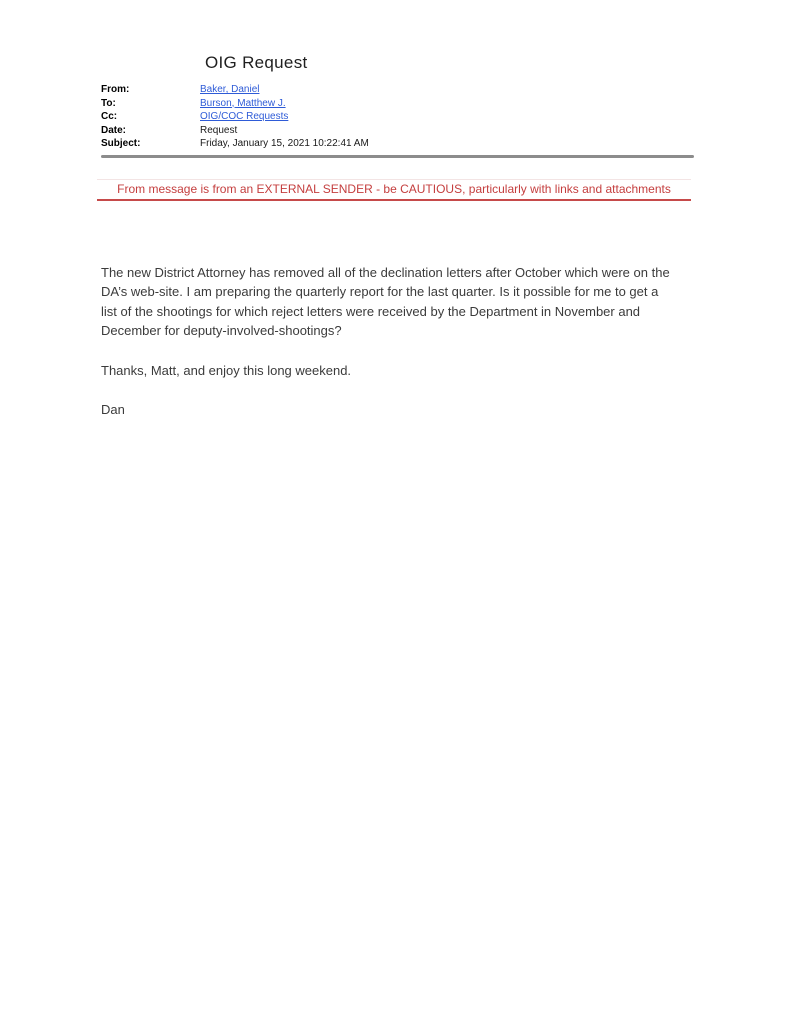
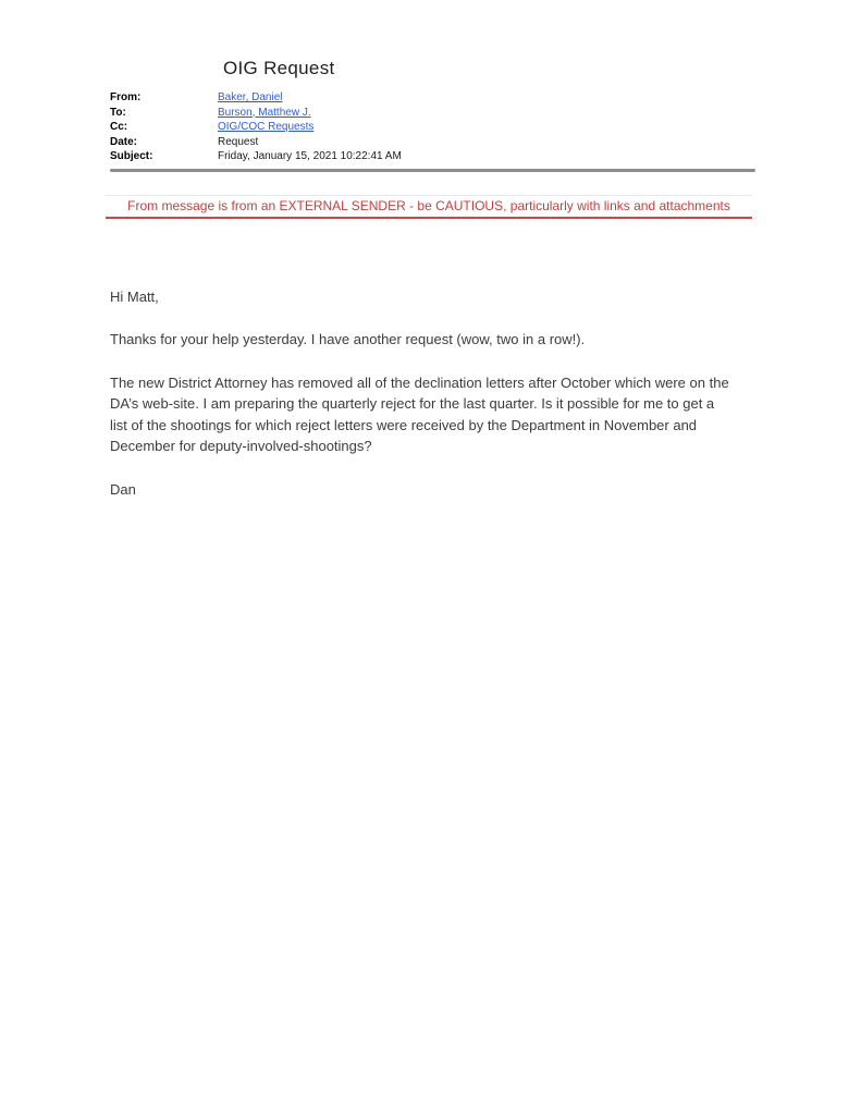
  OIG Request
  From:
  Baker, Daniel
  To:
  Burson, Matthew J.
  Cc:
  OIG/COC Requests
  Date:
  Request
  Subject:
  Friday, January 15, 2021 10:22:41 AM
  From message is from an EXTERNAL SENDER - be CAUTIOUS, particularly with links and attachments
+ Hi Matt,
+ Thanks for your help yesterday. I have another request (wow, two in a row!).
  The new District Attorney has removed all of the declination letters after October which were on the
- DA’s web-site. I am preparing the quarterly report for the last quarter. Is it possible for me to get a
+ DA’s web-site. I am preparing the quarterly reject for the last quarter. Is it possible for me to get a
  list of the shootings for which reject letters were received by the Department in November and
  December for deputy-involved-shootings?
- Thanks, Matt, and enjoy this long weekend.
  Dan
